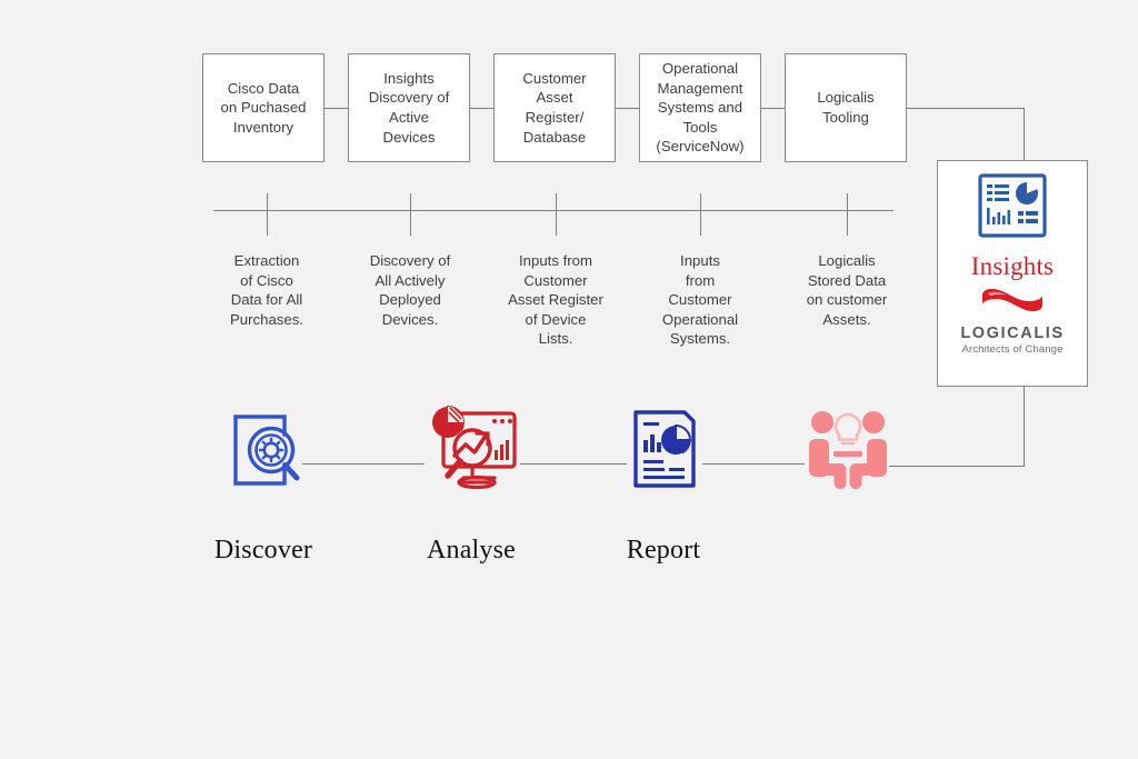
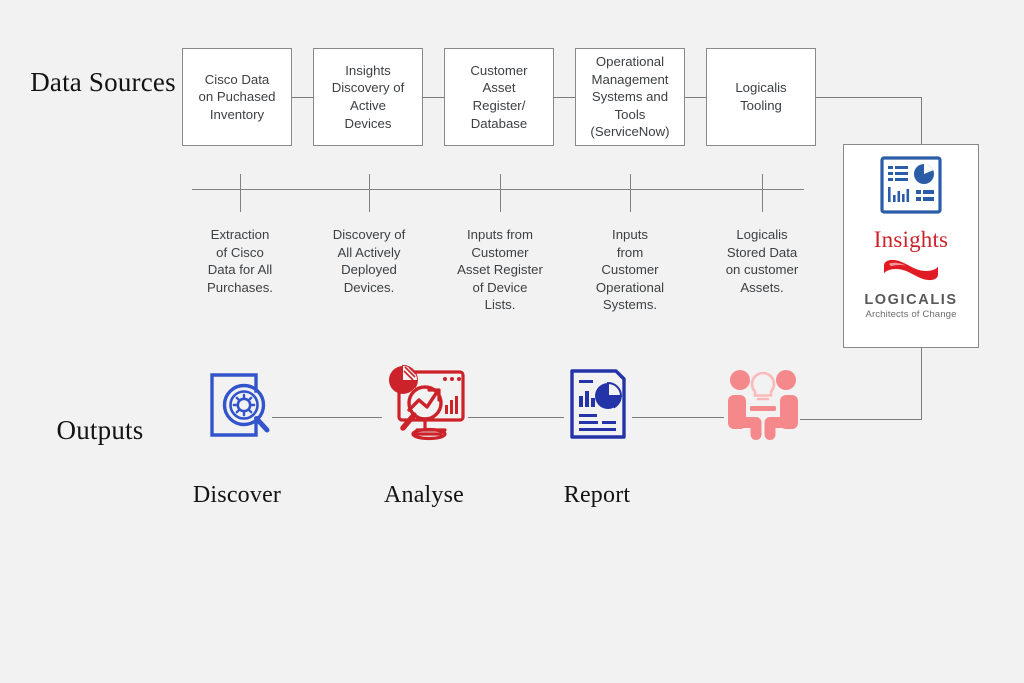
+ Data Sources
+ Outputs
  Cisco Data
  on Puchased
  Inventory
  Insights
  Discovery of
  Active
  Devices
  Customer
  Asset
  Register/
  Database
  Operational
  Management
  Systems and
  Tools
  (ServiceNow)
  Logicalis
  Tooling
  Extraction
  of Cisco
  Data for All
  Purchases.
  Discovery of
  All Actively
  Deployed
  Devices.
  Inputs from
  Customer
  Asset Register
  of Device
  Lists.
  Inputs
  from
  Customer
  Operational
  Systems.
  Logicalis
  Stored Data
  on customer
  Assets.
  Insights
  LOGICALIS
  Architects of Change
  Discover
  Analyse
  Report
